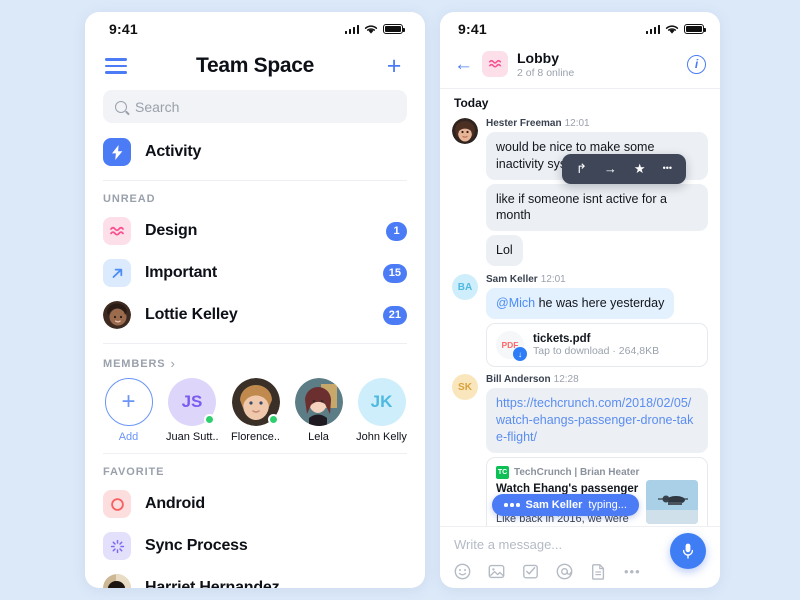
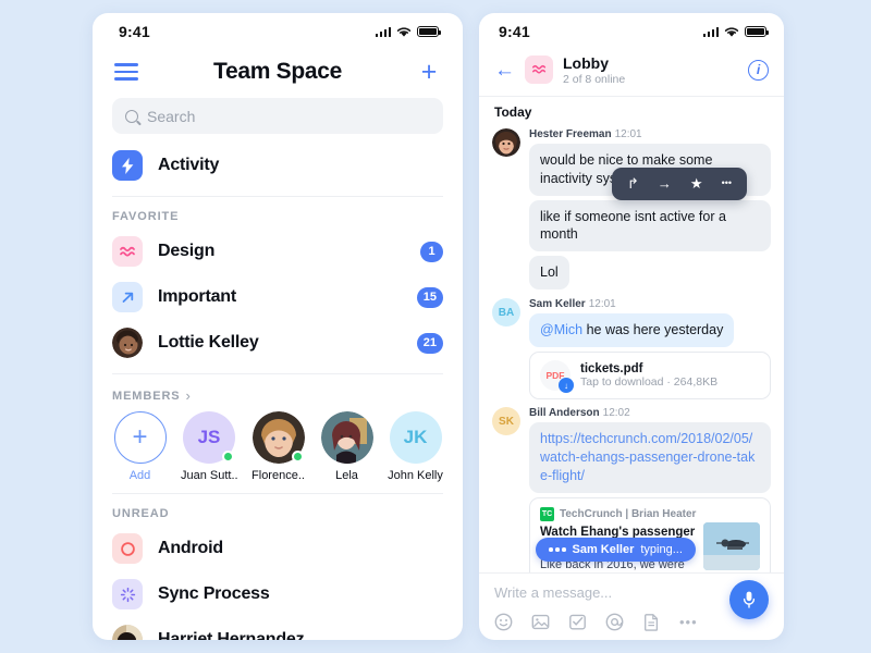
  9:41
  Team Space
  +
  Search
  Activity
- UNREAD
+ FAVORITE
  Design
  1
  Important
  15
  Lottie Kelley
  21
  MEMBERS
  ›
  +
  Add
  JS
  Juan Sutt..
  Florence..
  Lela
  JK
  John Kelly
- FAVORITE
+ UNREAD
  Android
  Sync Process
  Harriet Hernandez
  9:41
  ←
  Lobby
  2 of 8 online
  i
  Today
  Hester Freeman 12:01
  would be nice to make some inactivity sy like if someone isnt active for a month Lol
  ↱
  →
  ★
  •••
  BA
  Sam Keller 12:01
  @Mich he was here yesterday
  PDF
  ↓
  tickets.pdf
  Tap to download · 264,8KB
  SK
- Bill Anderson 12:28
+ Bill Anderson 12:02
  https://techcrunch.com/2018/02/05/watch-ehangs-passenger-drone-take-flight/
  TechCrunch | Brian Heater
  Sam Keller
  typing...
  Write a message...
  •••
